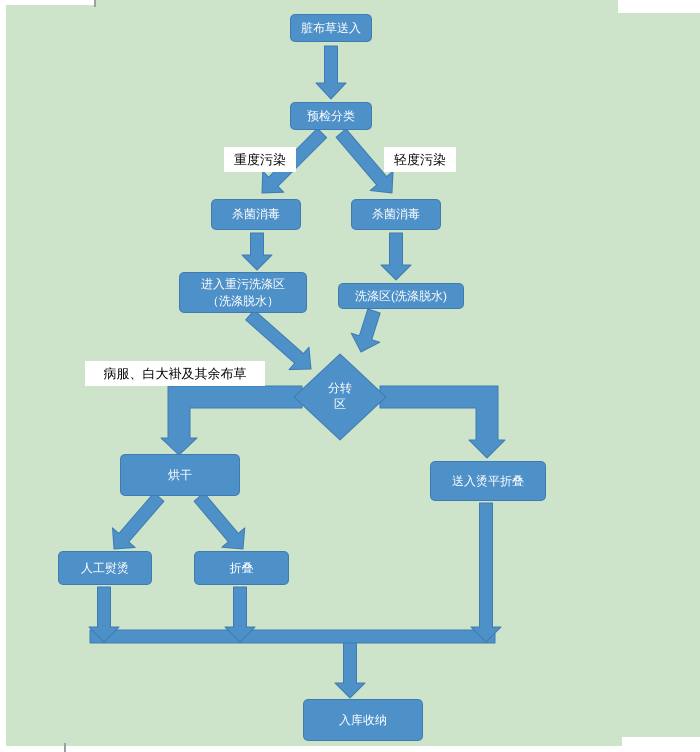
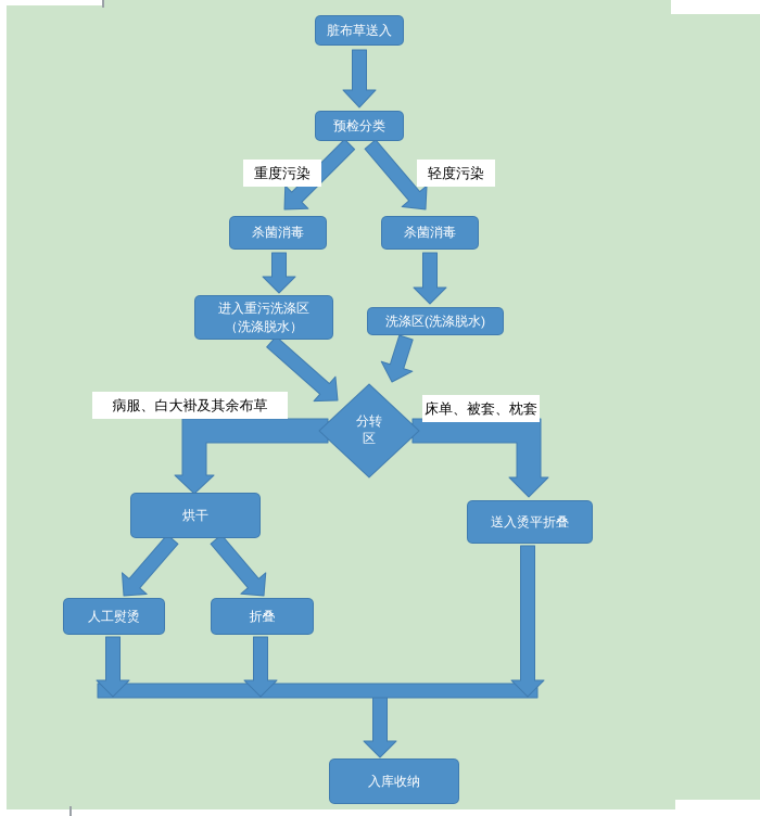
  脏布草送入
  预检分类
  杀菌消毒
  杀菌消毒
  进入重污洗涤区
  （洗涤脱水）
  洗涤区(洗涤脱水)
  分转
  区
  烘干
  送入烫平折叠
  人工熨烫
  折叠
  入库收纳
  重度污染
  轻度污染
  病服、白大褂及其余布草
+ 床单、被套、枕套
